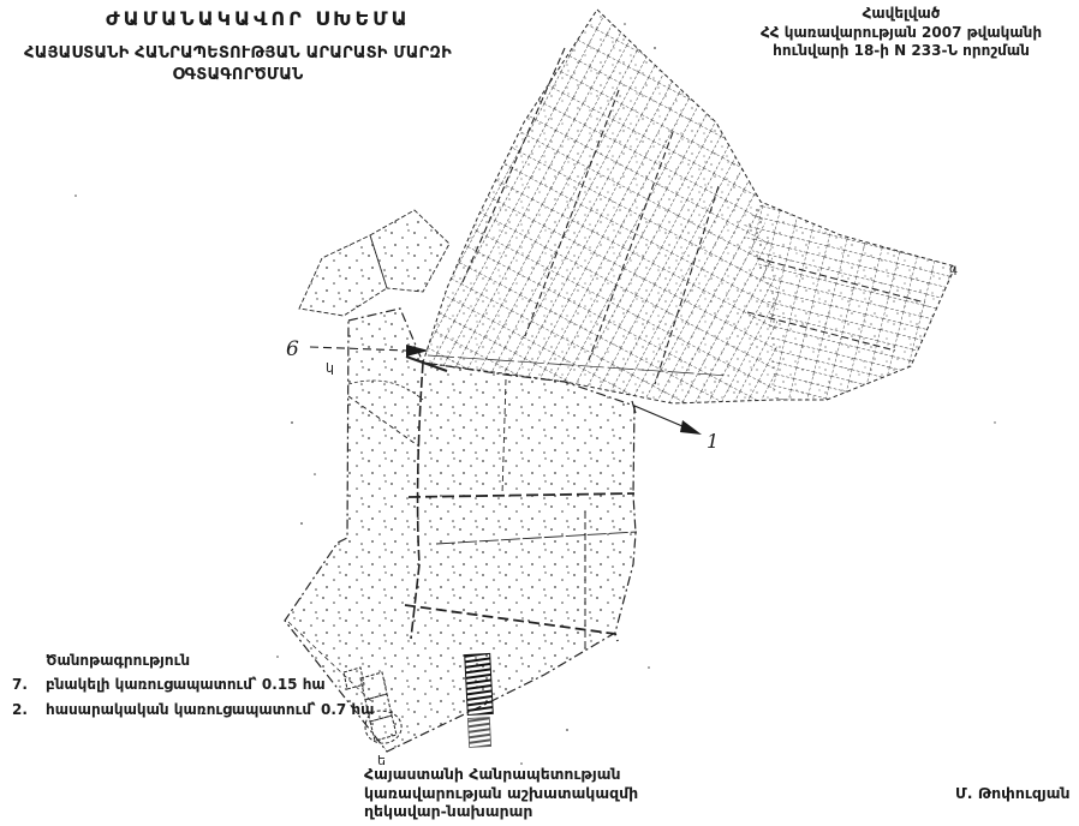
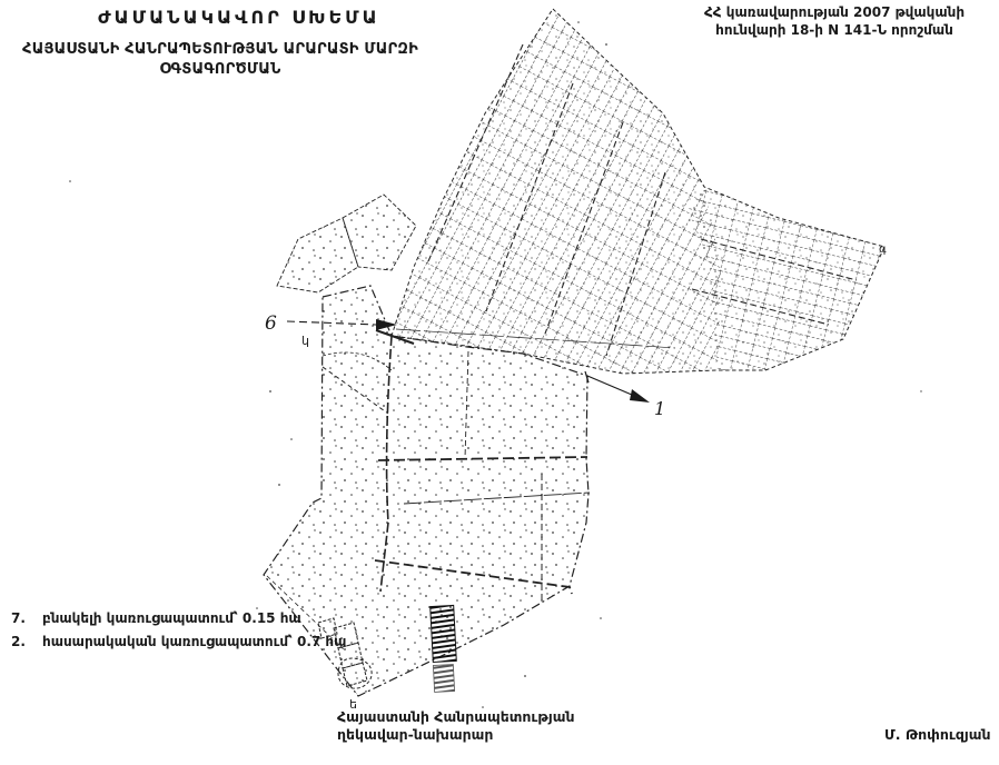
  6
  կ
  1
  ե
  գ
  ԺԱՄԱՆԱԿԱՎՈՐ ՍԽԵՄԱ
  ՀԱՅԱՍՏԱՆԻ ՀԱՆՐԱՊԵՏՈՒԹՅԱՆ ԱՐԱՐԱՏԻ ՄԱՐԶԻ
  ՕԳՏԱԳՈՐԾՄԱՆ
- Հավելված
  ՀՀ կառավարության 2007 թվականի
- հունվարի 18-ի N 233-Ն որոշման
+ հունվարի 18-ի N 141-Ն որոշման
- Ծանոթագրություն
  7.
  բնակելի կառուցապատում՝ 0.15 հա
  2.
  հասարակական կառուցապատում՝ 0.7 հա
  Հայաստանի Հանրապետության
- կառավարության աշխատակազմի
  ղեկավար-նախարար
  Մ. Թոփուզյան
